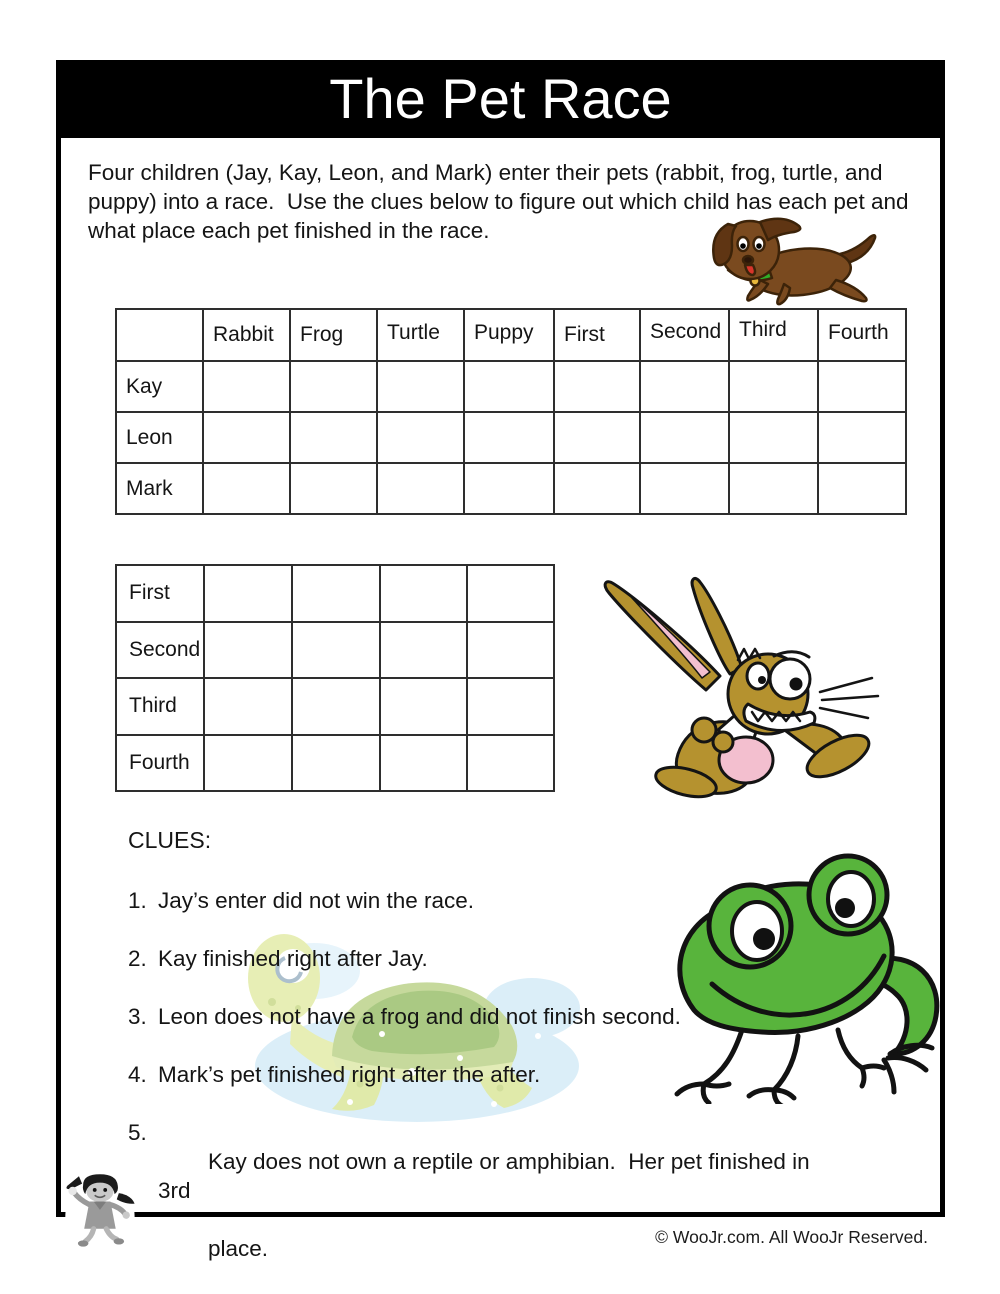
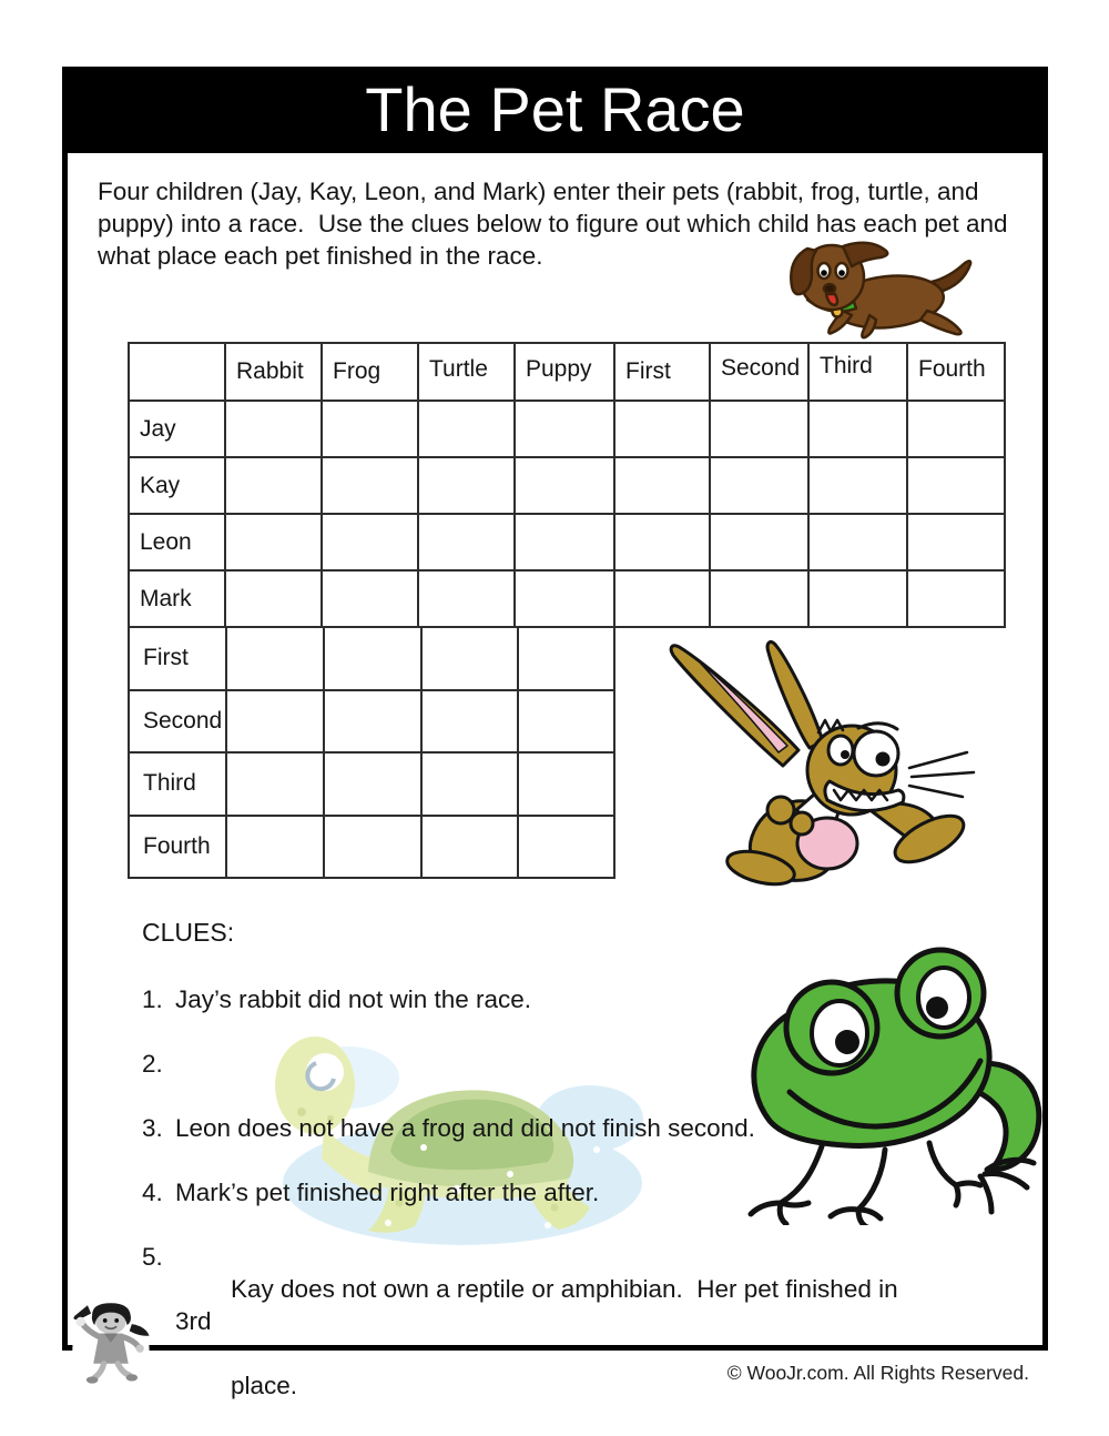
  The Pet Race
  Four children (Jay, Kay, Leon, and Mark) enter their pets (rabbit, frog, turtle, and
  puppy) into a race. Use the clues below to figure out which child has each pet and
  what place each pet finished in the race.
  Rabbit
  Frog
  Turtle
  Puppy
  First
  Second
  Third
  Fourth
+ Jay
  Kay
  Leon
  Mark
  First
  Second
  Third
  Fourth
  CLUES:
  1.
- Jay’s enter did not win the race.
+ Jay’s rabbit did not win the race.
  2.
- Kay finished right after Jay.
  3.
  Leon does not have a frog and did not finish second.
  4.
  Mark’s pet finished right after the after.
  5.
  Kay does not own a reptile or amphibian. Her pet finished in 3rd
  place.
- © WooJr.com. All WooJr Reserved.
+ © WooJr.com. All Rights Reserved.
